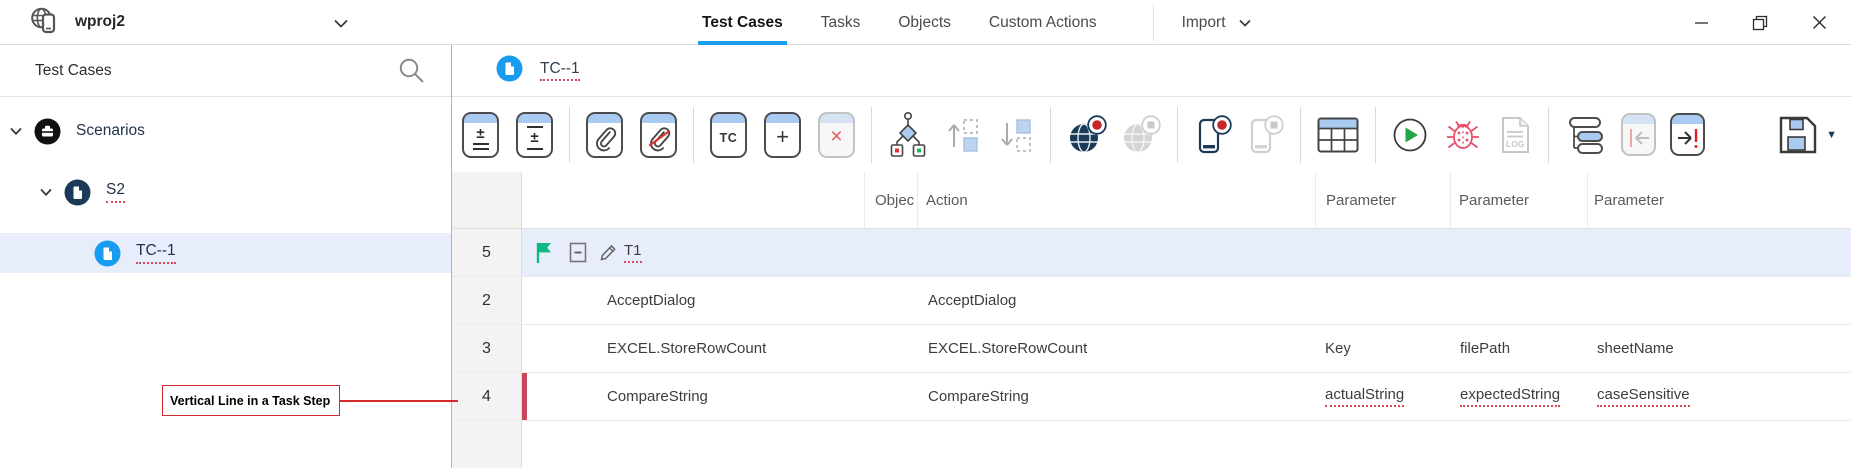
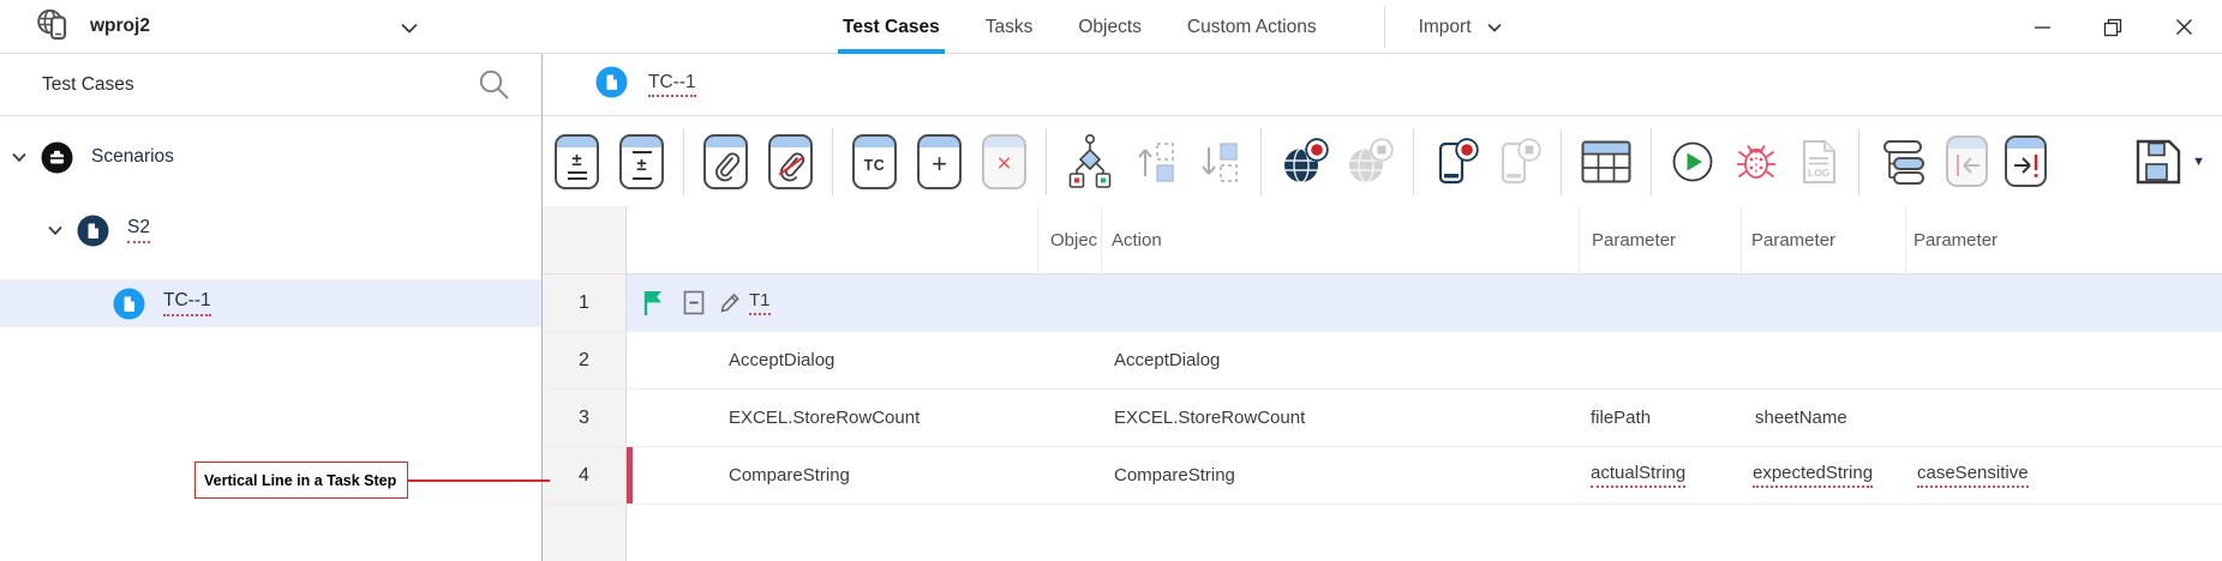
  wproj2
  Test Cases
  Tasks
  Objects
  Custom Actions
  Import
  Test Cases
  Scenarios
  S2
  TC--1
  TC--1
  ±
  ±
  TC
  +
  ×
  LOG
  ▼
  Objec
  Action
  Parameter
  Parameter
  Parameter
- 5
+ 1
  T1
  2
  AcceptDialog
  AcceptDialog
  3
  EXCEL.StoreRowCount
  EXCEL.StoreRowCount
- Key
  filePath
  sheetName
  4
  CompareString
  CompareString
  actualString
  expectedString
  caseSensitive
  Vertical Line in a Task Step
